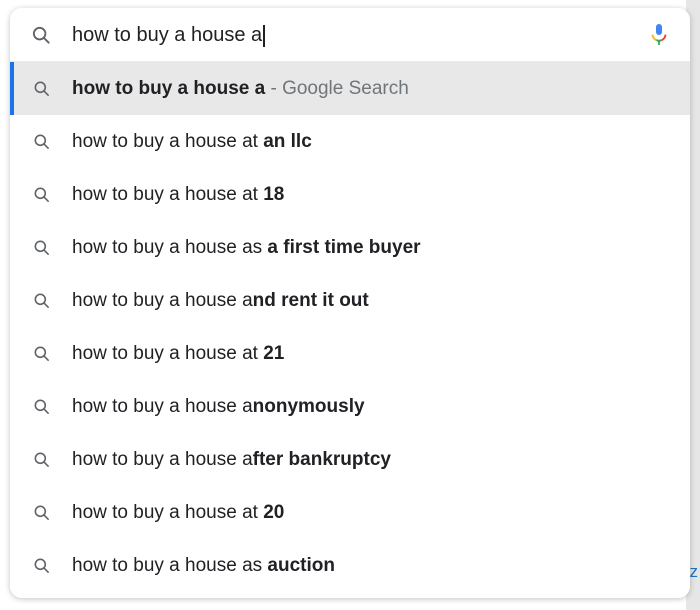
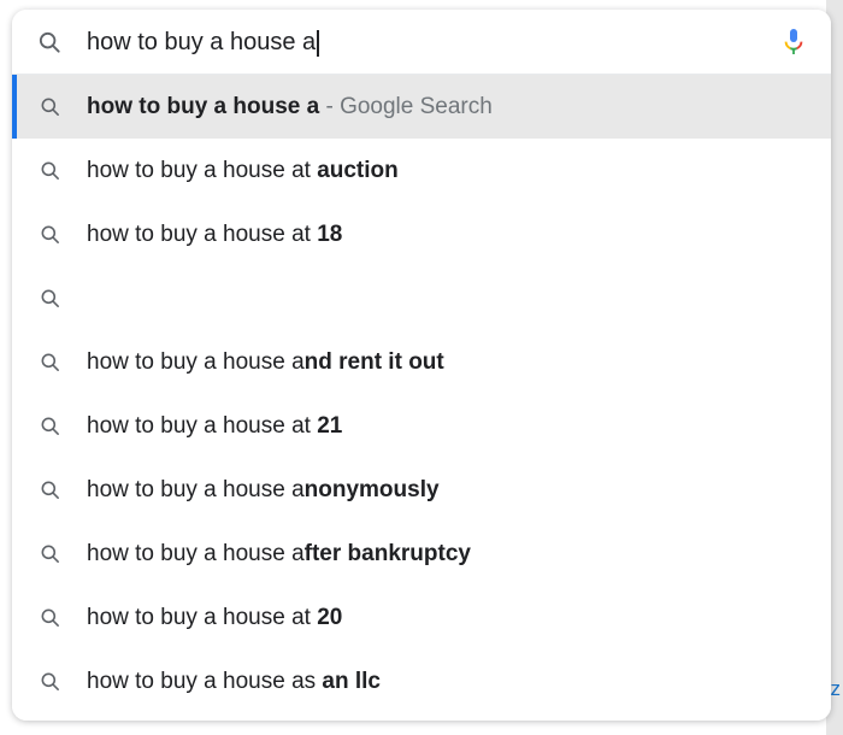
  how to buy a house a
  how to buy a house a - Google Search
- how to buy a house at an llc
+ how to buy a house at auction
  how to buy a house at 18
- how to buy a house as a first time buyer
  how to buy a house and rent it out
  how to buy a house at 21
  how to buy a house anonymously
  how to buy a house after bankruptcy
  how to buy a house at 20
- how to buy a house as auction
+ how to buy a house as an llc
